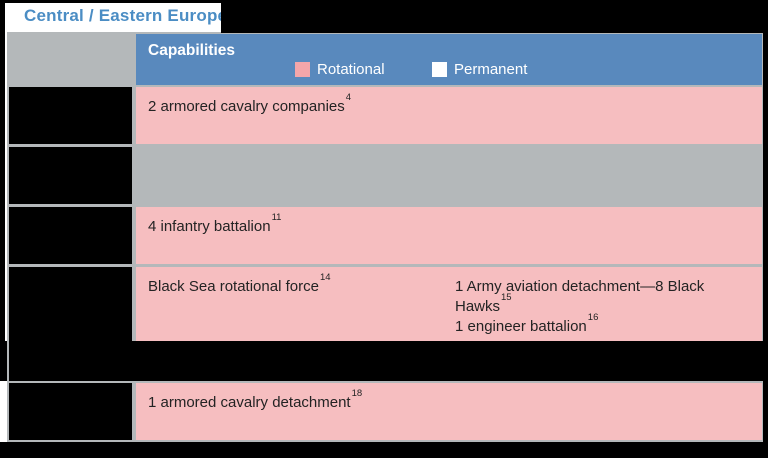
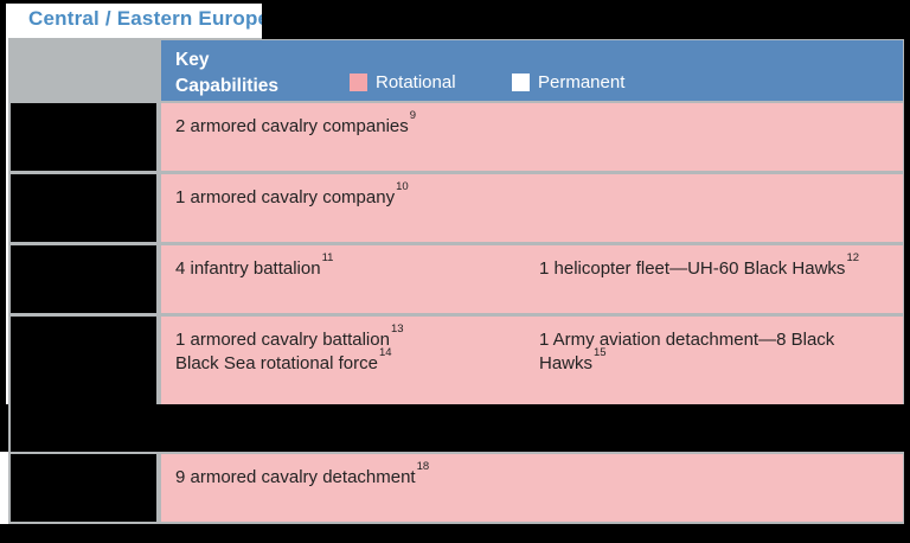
  Central / Eastern Europ
+ Key
  Capabilities
  Rotational
  Permanent
- 2 armored cavalry companies4
+ 2 armored cavalry companies9
+ 1 armored cavalry company10
  4 infantry battalion11
+ 1 helicopter fleet—UH-60 Black Hawks12
+ 1 armored cavalry battalion13
  Black Sea rotational force14
  1 Army aviation detachment—8 Black Hawks15
- 1 engineer battalion16
- 1 armored cavalry detachment18
+ 9 armored cavalry detachment18
